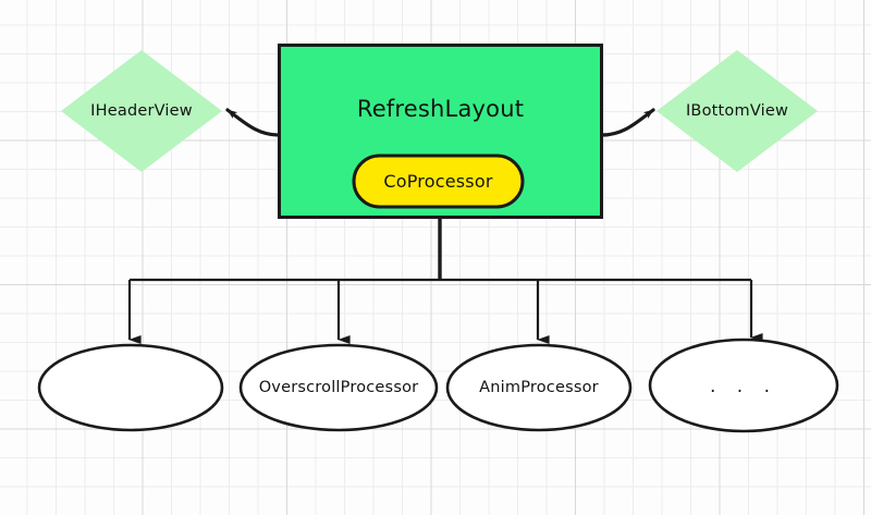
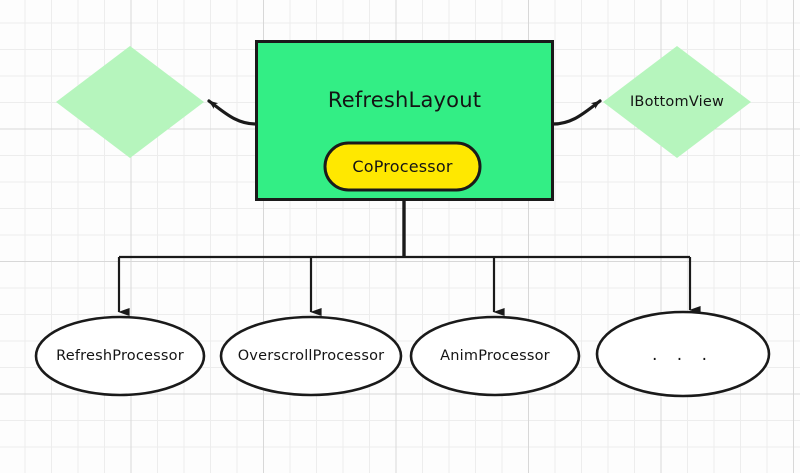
  RefreshLayout
  CoProcessor
- IHeaderView
  IBottomView
+ RefreshProcessor
  OverscrollProcessor
  AnimProcessor
  . . .
